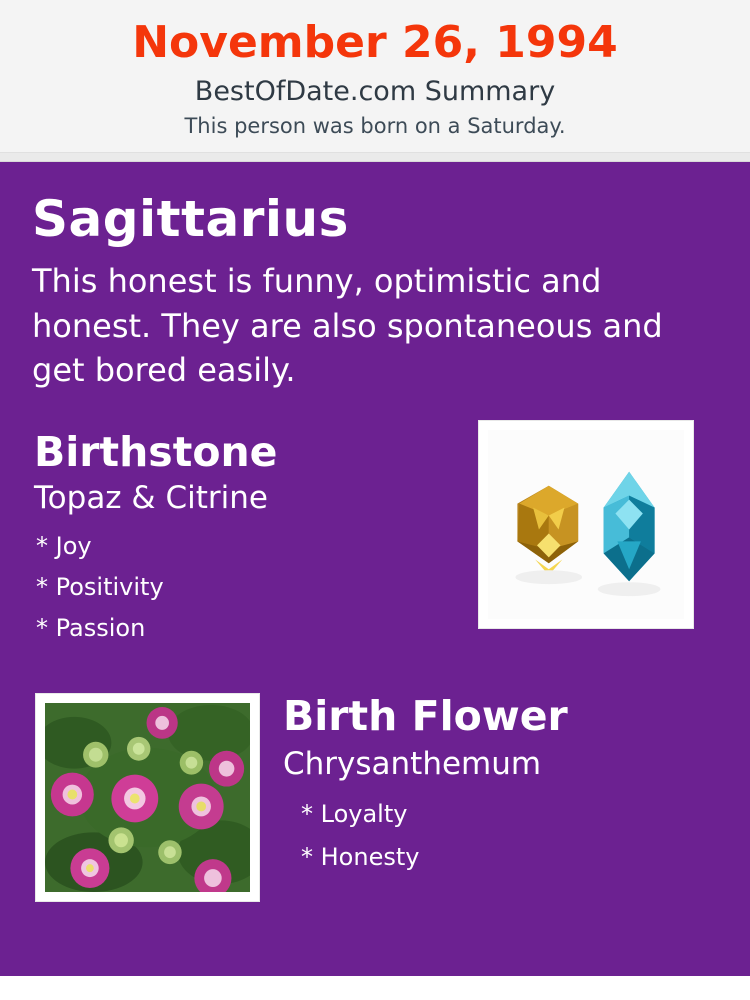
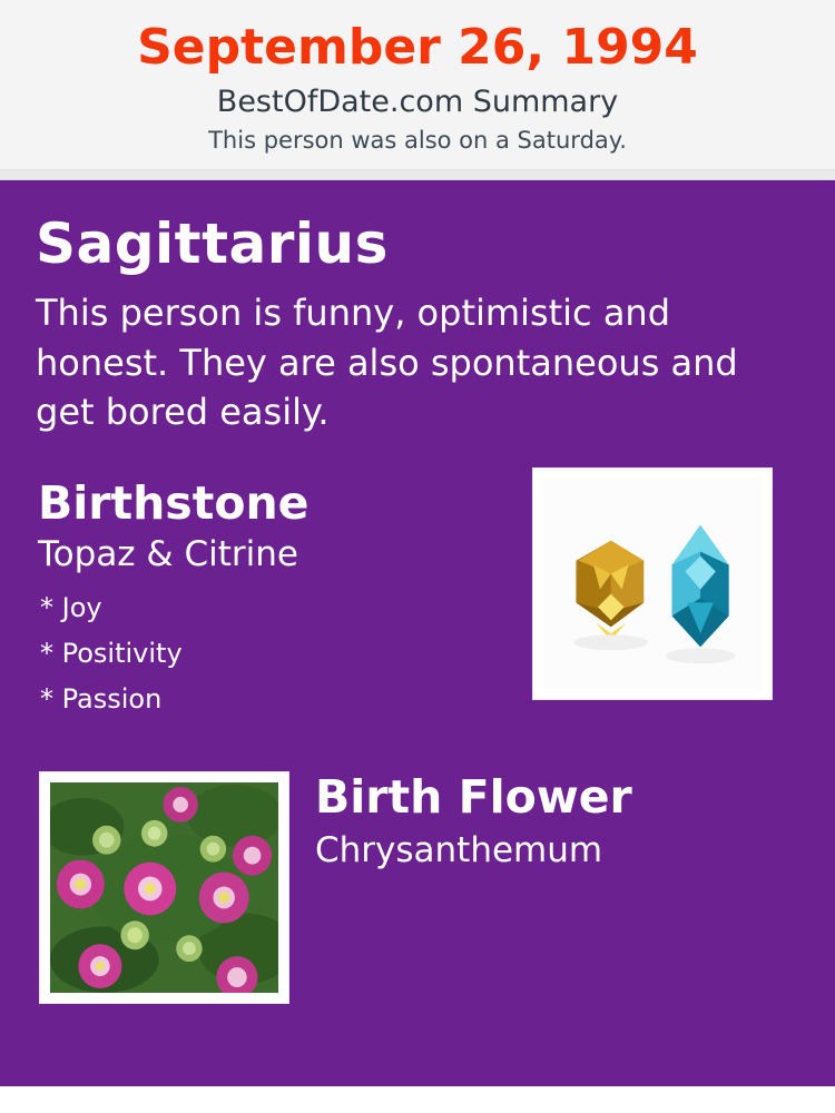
- November 26, 1994
+ September 26, 1994
  BestOfDate.com Summary
- This person was born on a Saturday.
+ This person was also on a Saturday.
  Sagittarius
- This honest is funny, optimistic and honest. They are also spontaneous and get bored easily.
+ This person is funny, optimistic and honest. They are also spontaneous and get bored easily.
  Birthstone
  Topaz & Citrine
  * Joy
  * Positivity
  * Passion
  Birth Flower
  Chrysanthemum
- * Loyalty
- * Honesty
